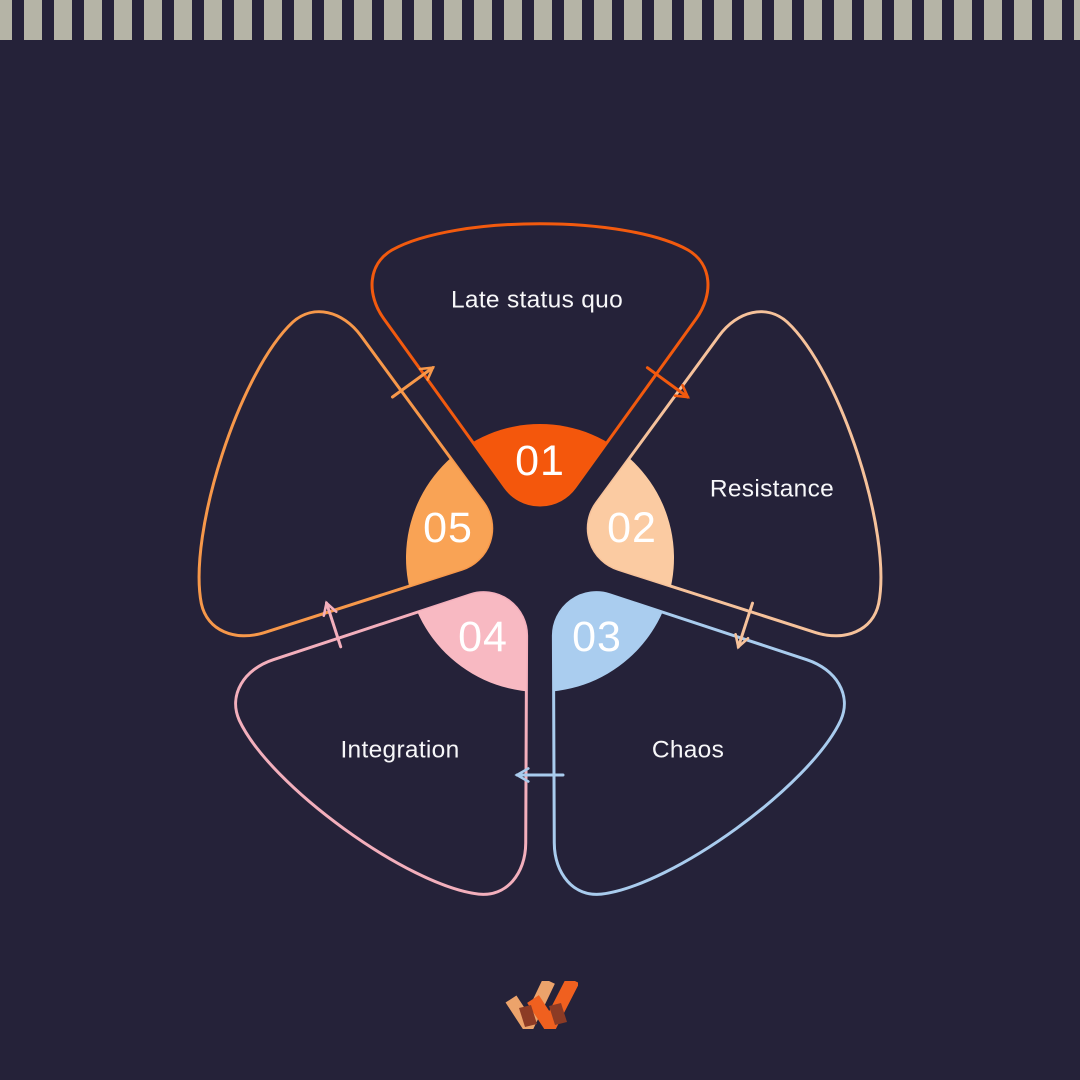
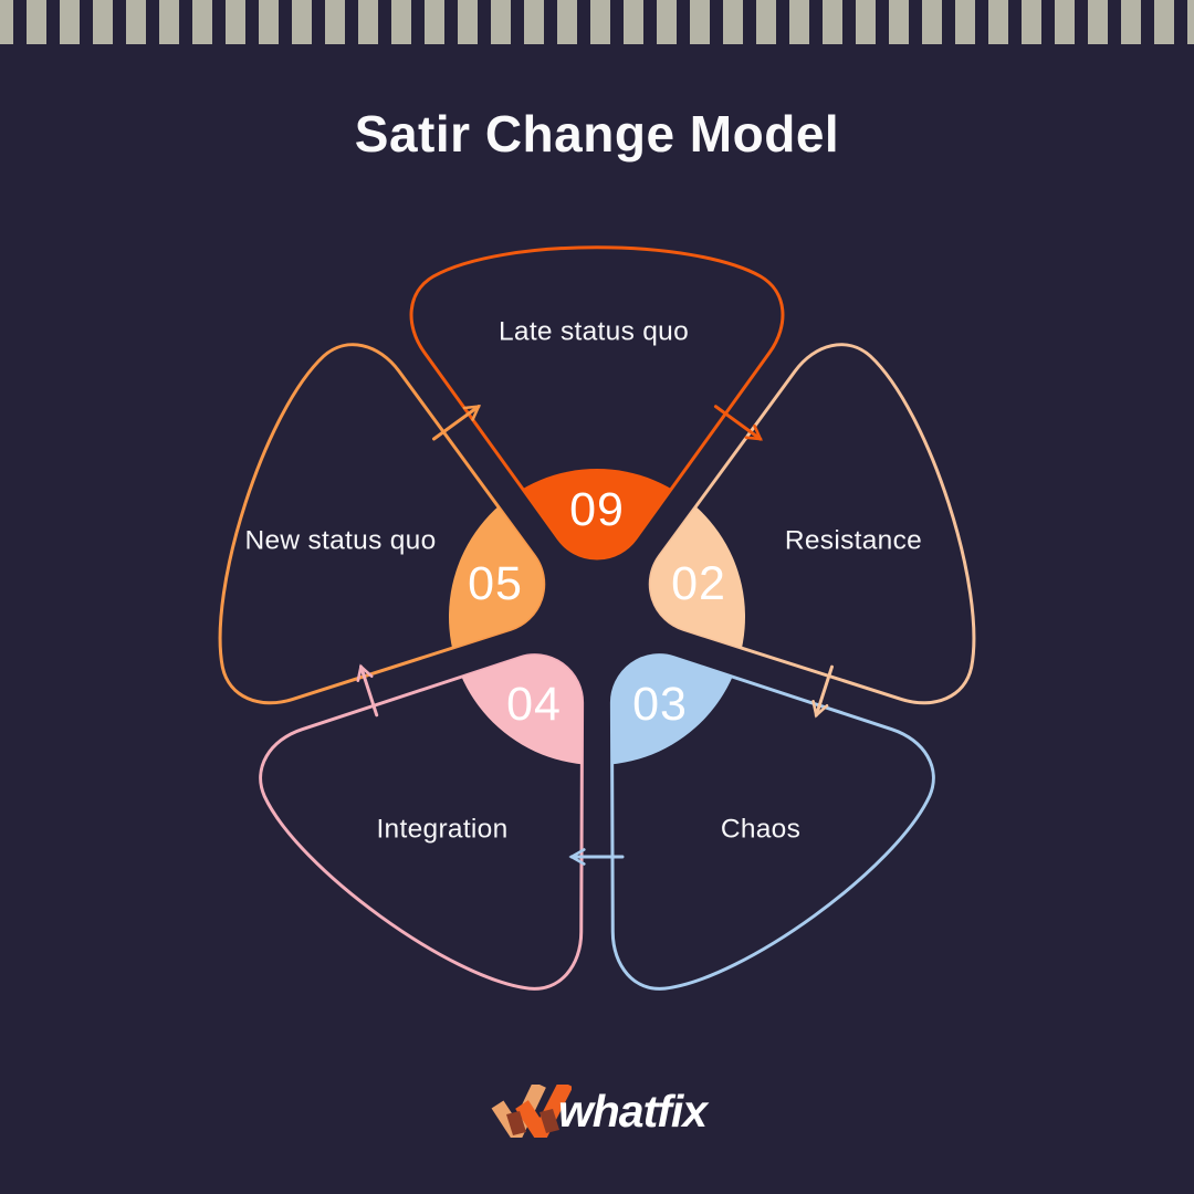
+ Satir Change Model
- 01
+ 09
  02
  03
  04
  05
  Late status quo
  Resistance
  Chaos
  Integration
+ New status quo
+ whatfix
